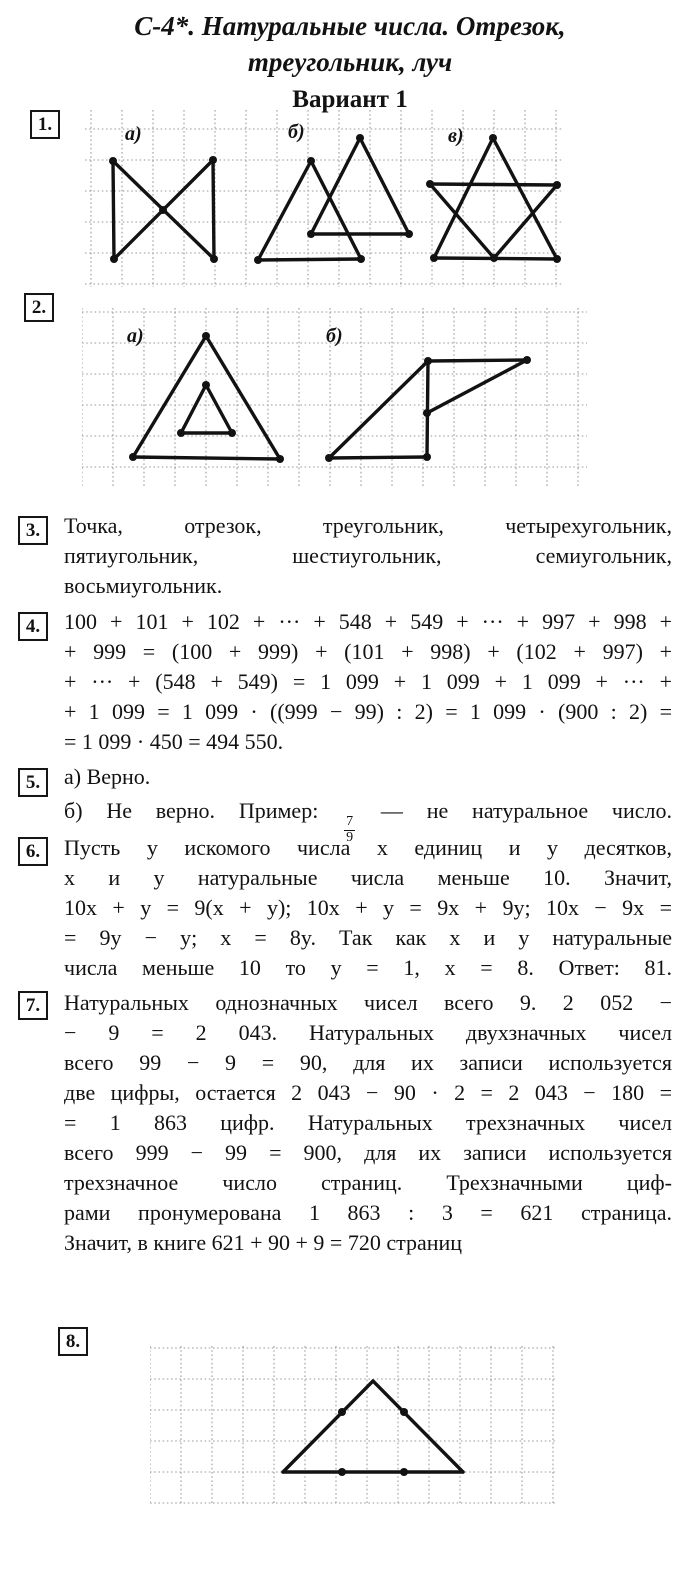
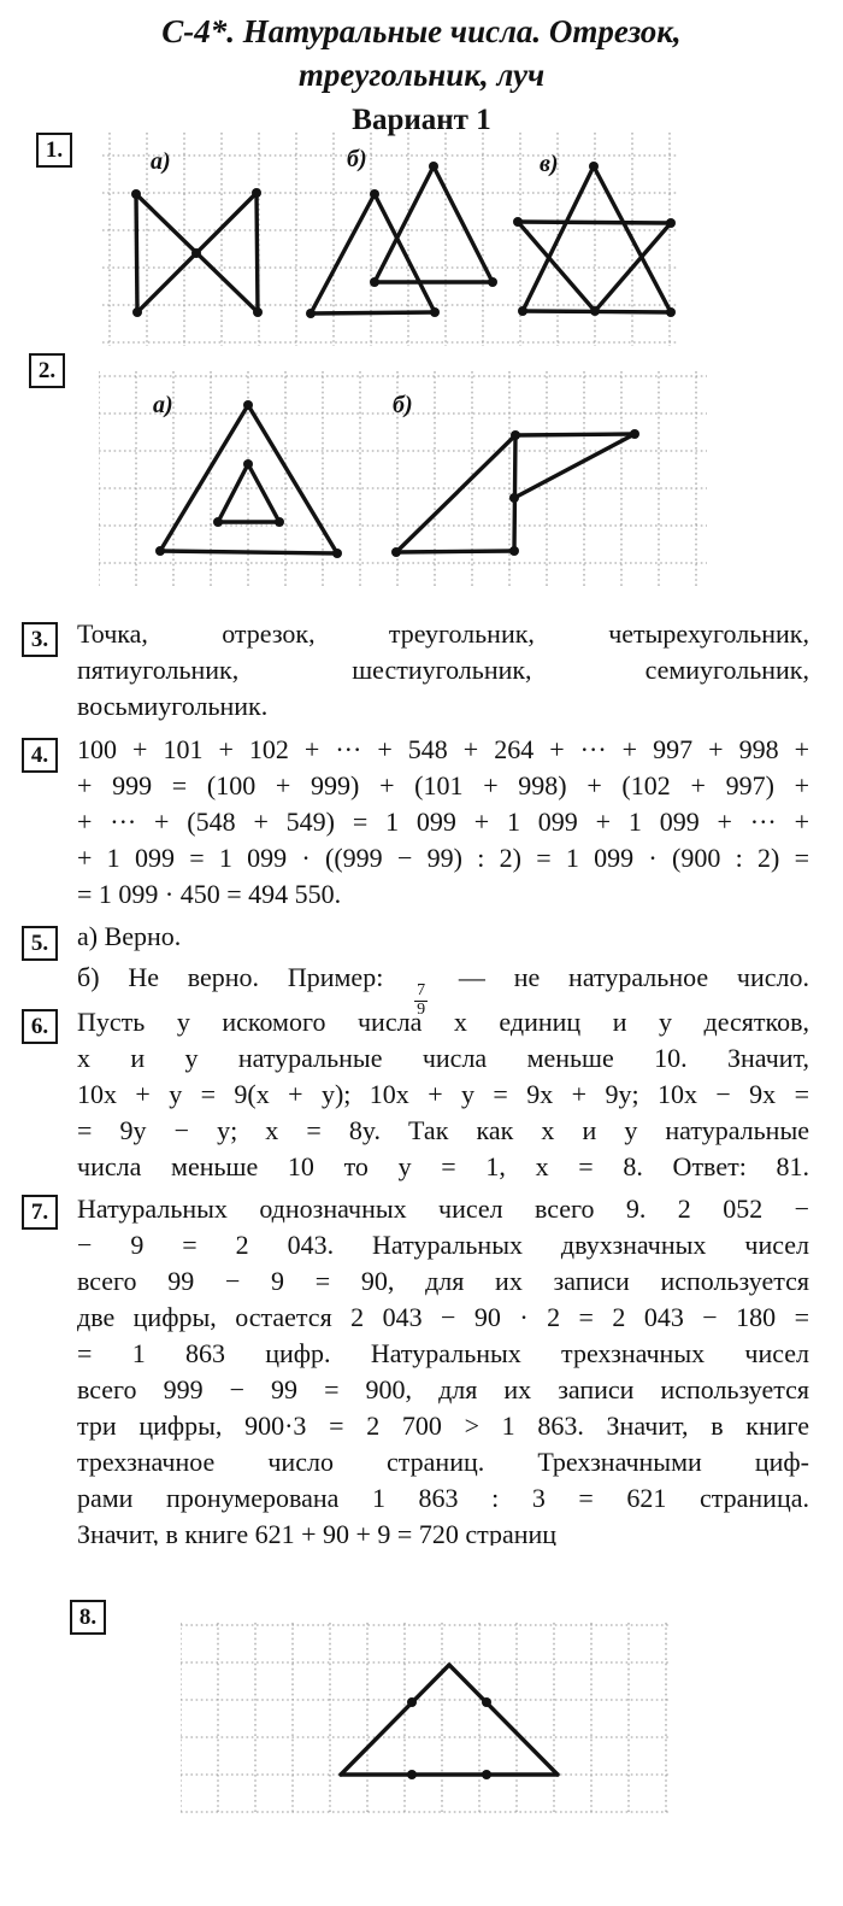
  С-4*. Натуральные числа. Отрезок,
  треугольник, луч
  Вариант 1
  1.
  а)
  б)
  в)
  2.
  а)
  б)
  3.
  Точка, отрезок, треугольник, четырехугольник,
  пятиугольник, шестиугольник, семиугольник,
  восьмиугольник.
  4.
- 100 + 101 + 102 + ··· + 548 + 549 + ··· + 997 + 998 +
+ 100 + 101 + 102 + ··· + 548 + 264 + ··· + 997 + 998 +
  + 999 = (100 + 999) + (101 + 998) + (102 + 997) +
  + ··· + (548 + 549) = 1 099 + 1 099 + 1 099 + ··· +
  + 1 099 = 1 099 · ((999 − 99) : 2) = 1 099 · (900 : 2) =
  = 1 099 · 450 = 494 550.
  5.
  а) Верно.
  б) Не верно. Пример:
  7
  9
  — не натуральное число.
  6.
  Пусть у искомого числа x единиц и y десятков,
  x и y натуральные числа меньше 10. Значит,
  10x + y = 9(x + y); 10x + y = 9x + 9y; 10x − 9x =
  = 9y − y; x = 8y. Так как x и y натуральные
  числа меньше 10 то y = 1, x = 8. Ответ: 81.
  7.
  Натуральных однозначных чисел всего 9. 2 052 −
  − 9 = 2 043. Натуральных двухзначных чисел
  всего 99 − 9 = 90, для их записи используется
  две цифры, остается 2 043 − 90 · 2 = 2 043 − 180 =
  = 1 863 цифр. Натуральных трехзначных чисел
  всего 999 − 99 = 900, для их записи используется
+ три цифры, 900·3 = 2 700 > 1 863. Значит, в книге
  трехзначное число страниц. Трехзначными циф-
  рами пронумерована 1 863 : 3 = 621 страница.
  Значит, в книге 621 + 90 + 9 = 720 страниц
  8.
